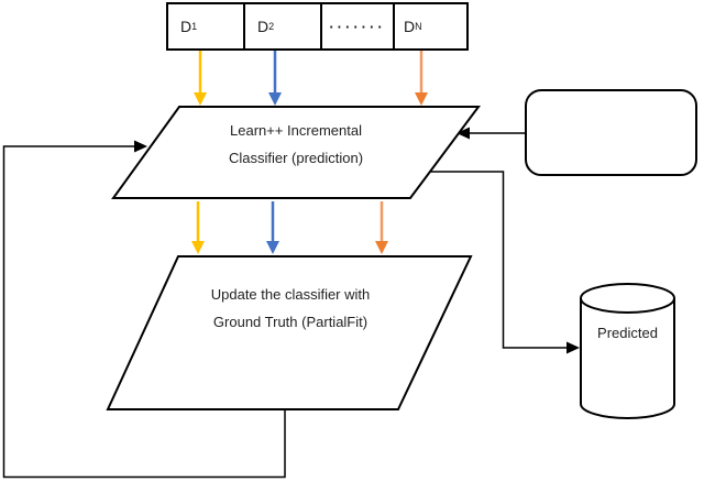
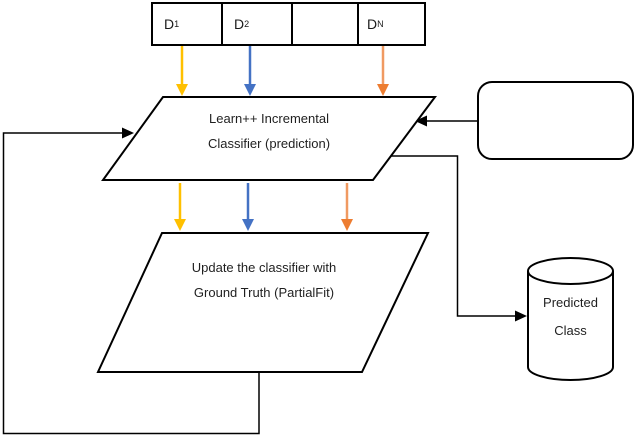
  D
  1
  D
  2
- ·······
  D
  N
  Learn++ Incremental
  Classifier (prediction)
  Update the classifier with
  Ground Truth (PartialFit)
  Predicted
+ Class
